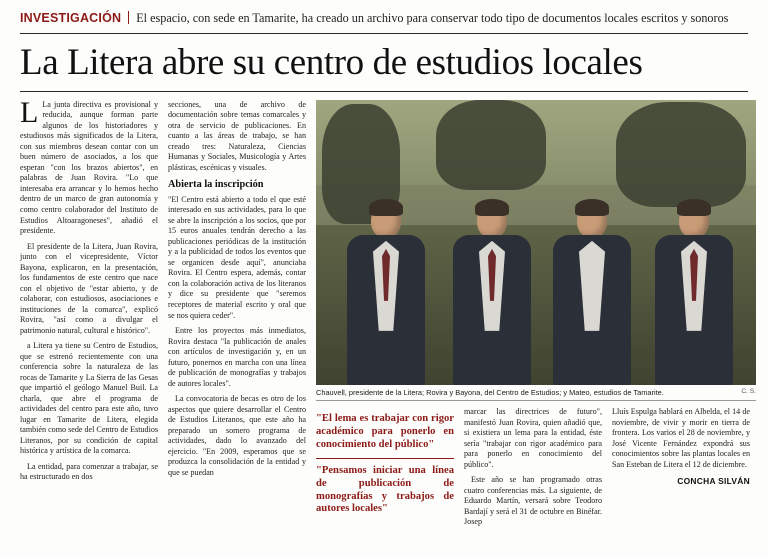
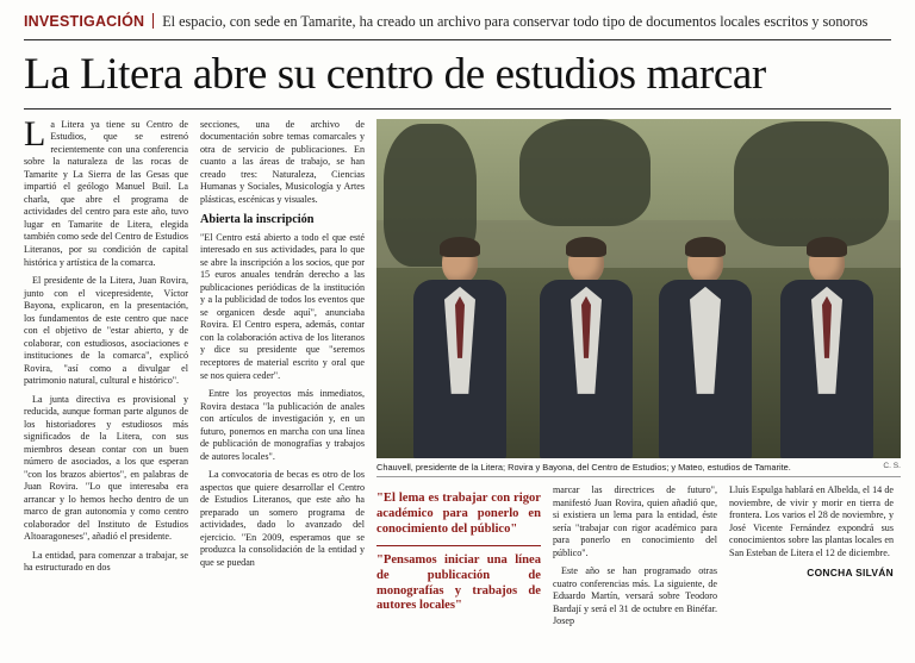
  INVESTIGACIÓN
  El espacio, con sede en Tamarite, ha creado un archivo para conservar todo tipo de documentos locales escritos y sonoros
- La Litera abre su centro de estudios locales
+ La Litera abre su centro de estudios marcar
  L
- La junta directiva es provisional y reducida, aunque forman parte algunos de los historiadores y estudiosos más significados de la Litera, con sus miembros desean contar con un buen número de asociados, a los que esperan "con los brazos abiertos", en palabras de Juan Rovira. "Lo que interesaba era arrancar y lo hemos hecho dentro de un marco de gran autonomía y como centro colaborador del Instituto de Estudios Altoaragoneses", añadió el presidente.
+ a Litera ya tiene su Centro de Estudios, que se estrenó recientemente con una conferencia sobre la naturaleza de las rocas de Tamarite y La Sierra de las Gesas que impartió el geólogo Manuel Buil. La charla, que abre el programa de actividades del centro para este año, tuvo lugar en Tamarite de Litera, elegida también como sede del Centro de Estudios Literanos, por su condición de capital histórica y artística de la comarca.
  El presidente de la Litera, Juan Rovira, junto con el vicepresidente, Víctor Bayona, explicaron, en la presentación, los fundamentos de este centro que nace con el objetivo de "estar abierto, y de colaborar, con estudiosos, asociaciones e instituciones de la comarca", explicó Rovira, "así como a divulgar el patrimonio natural, cultural e histórico".
- a Litera ya tiene su Centro de Estudios, que se estrenó recientemente con una conferencia sobre la naturaleza de las rocas de Tamarite y La Sierra de las Gesas que impartió el geólogo Manuel Buil. La charla, que abre el programa de actividades del centro para este año, tuvo lugar en Tamarite de Litera, elegida también como sede del Centro de Estudios Literanos, por su condición de capital histórica y artística de la comarca.
+ La junta directiva es provisional y reducida, aunque forman parte algunos de los historiadores y estudiosos más significados de la Litera, con sus miembros desean contar con un buen número de asociados, a los que esperan "con los brazos abiertos", en palabras de Juan Rovira. "Lo que interesaba era arrancar y lo hemos hecho dentro de un marco de gran autonomía y como centro colaborador del Instituto de Estudios Altoaragoneses", añadió el presidente.
  La entidad, para comenzar a trabajar, se ha estructurado en dos
  secciones, una de archivo de documentación sobre temas comarcales y otra de servicio de publicaciones. En cuanto a las áreas de trabajo, se han creado tres: Naturaleza, Ciencias Humanas y Sociales, Musicología y Artes plásticas, escénicas y visuales.
  Abierta la inscripción
  "El Centro está abierto a todo el que esté interesado en sus actividades, para lo que se abre la inscripción a los socios, que por 15 euros anuales tendrán derecho a las publicaciones periódicas de la institución y a la publicidad de todos los eventos que se organicen desde aquí", anunciaba Rovira. El Centro espera, además, contar con la colaboración activa de los literanos y dice su presidente que "seremos receptores de material escrito y oral que se nos quiera ceder".
  Entre los proyectos más inmediatos, Rovira destaca "la publicación de anales con artículos de investigación y, en un futuro, ponernos en marcha con una línea de publicación de monografías y trabajos de autores locales".
  La convocatoria de becas es otro de los aspectos que quiere desarrollar el Centro de Estudios Literanos, que este año ha preparado un somero programa de actividades, dado lo avanzado del ejercicio. "En 2009, esperamos que se produzca la consolidación de la entidad y que se puedan
  Chauvell, presidente de la Litera; Rovira y Bayona, del Centro de Estudios; y Mateo, estudios de Tamarite.
  "El lema es trabajar con rigor académico para ponerlo en conocimiento del público"
  "Pensamos iniciar una línea de publicación de monografías y trabajos de autores locales"
  marcar las directrices de futuro", manifestó Juan Rovira, quien añadió que, si existiera un lema para la entidad, éste sería "trabajar con rigor académico para para ponerlo en conocimiento del público".
  Este año se han programado otras cuatro conferencias más. La siguiente, de Eduardo Martín, versará sobre Teodoro Bardají y será el 31 de octubre en Binéfar. Josep
  Lluís Espulga hablará en Albelda, el 14 de noviembre, de vivir y morir en tierra de frontera. Los varios el 28 de noviembre, y José Vicente Fernández expondrá sus conocimientos sobre las plantas locales en San Esteban de Litera el 12 de diciembre.
  CONCHA SILVÁN
